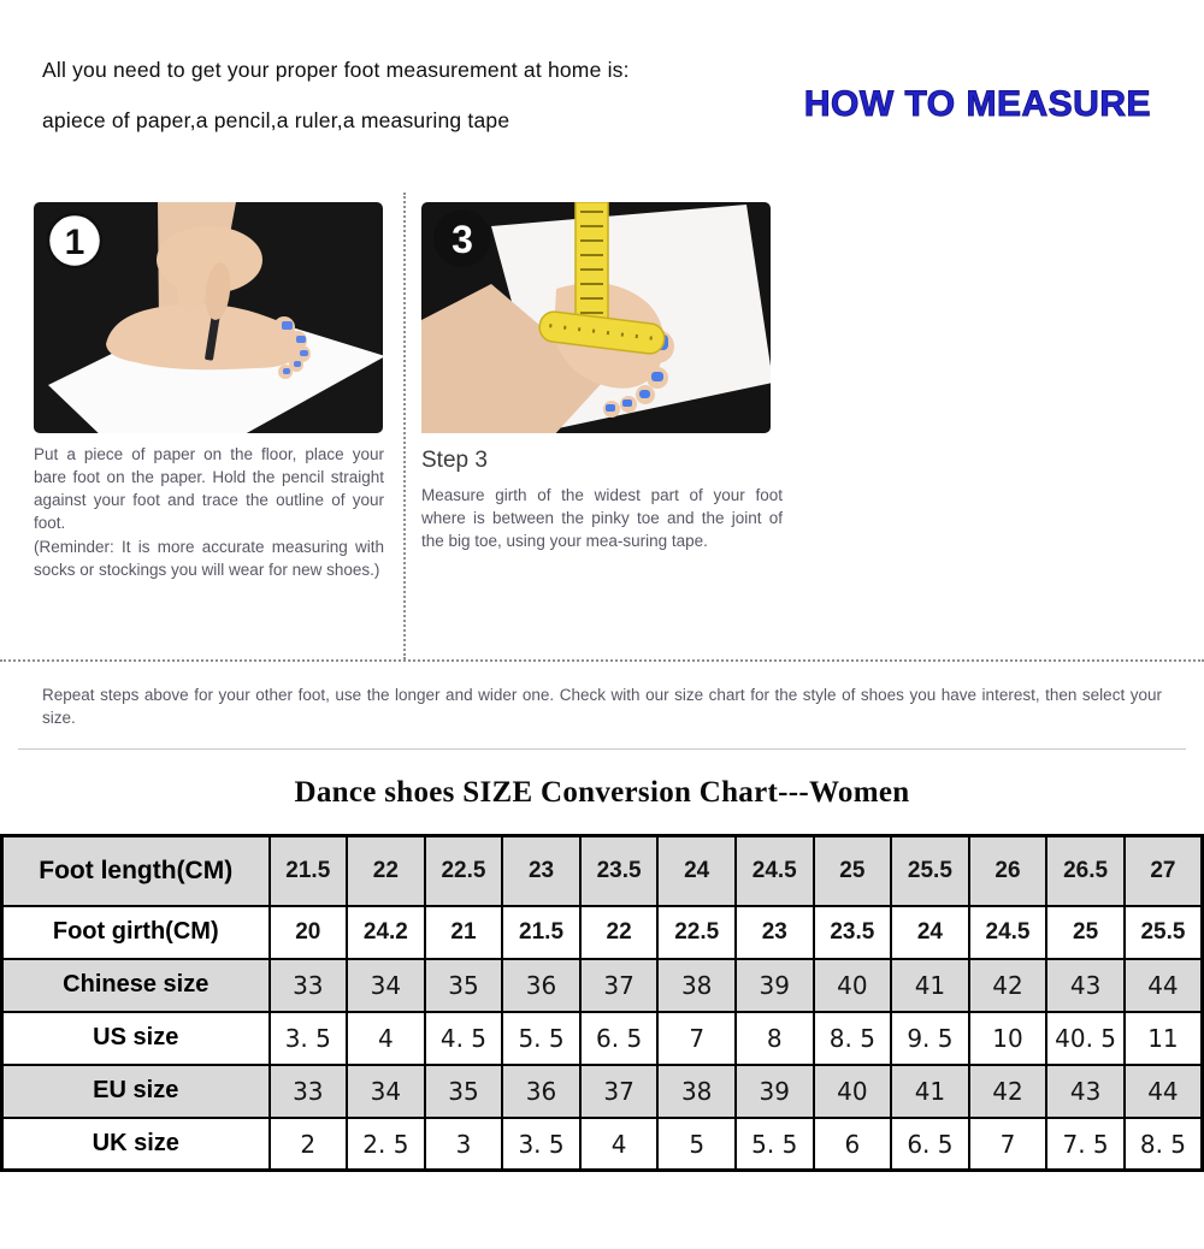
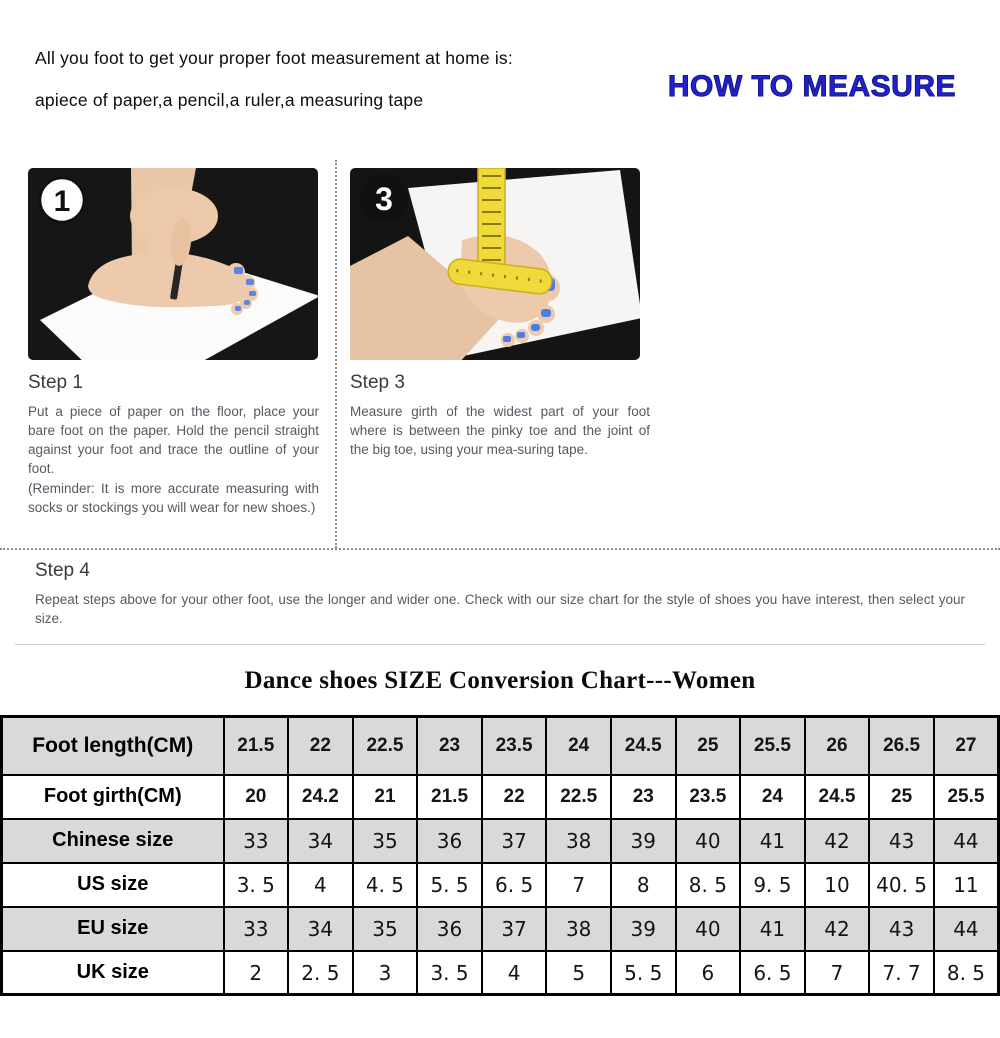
- All you need to get your proper foot measurement at home is:
+ All you foot to get your proper foot measurement at home is:
  apiece of paper,a pencil,a ruler,a measuring tape
  HOW TO MEASURE
  1
+ Step 1
  Put a piece of paper on the floor, place your bare foot on the paper. Hold the pencil straight against your foot and trace the outline of your foot.
  (Reminder: It is more accurate measuring with socks or stockings you will wear for new shoes.)
  3
  Step 3
  Measure girth of the widest part of your foot where is between the pinky toe and the joint of the big toe, using your mea-suring tape.
+ Step 4
  Repeat steps above for your other foot, use the longer and wider one. Check with our size chart for the style of shoes you have interest, then select your size.
  Dance shoes SIZE Conversion Chart---Women
  Foot length(CM)	21.5	22	22.5	23	23.5	24	24.5	25	25.5	26	26.5	27
  Foot girth(CM)	20	24.2	21	21.5	22	22.5	23	23.5	24	24.5	25	25.5
  Chinese size	33	34	35	36	37	38	39	40	41	42	43	44
  US size	3. 5	4	4. 5	5. 5	6. 5	7	8	8. 5	9. 5	10	40. 5	11
  EU size	33	34	35	36	37	38	39	40	41	42	43	44
- UK size	2	2. 5	3	3. 5	4	5	5. 5	6	6. 5	7	7. 5	8. 5
+ UK size	2	2. 5	3	3. 5	4	5	5. 5	6	6. 5	7	7. 7	8. 5
